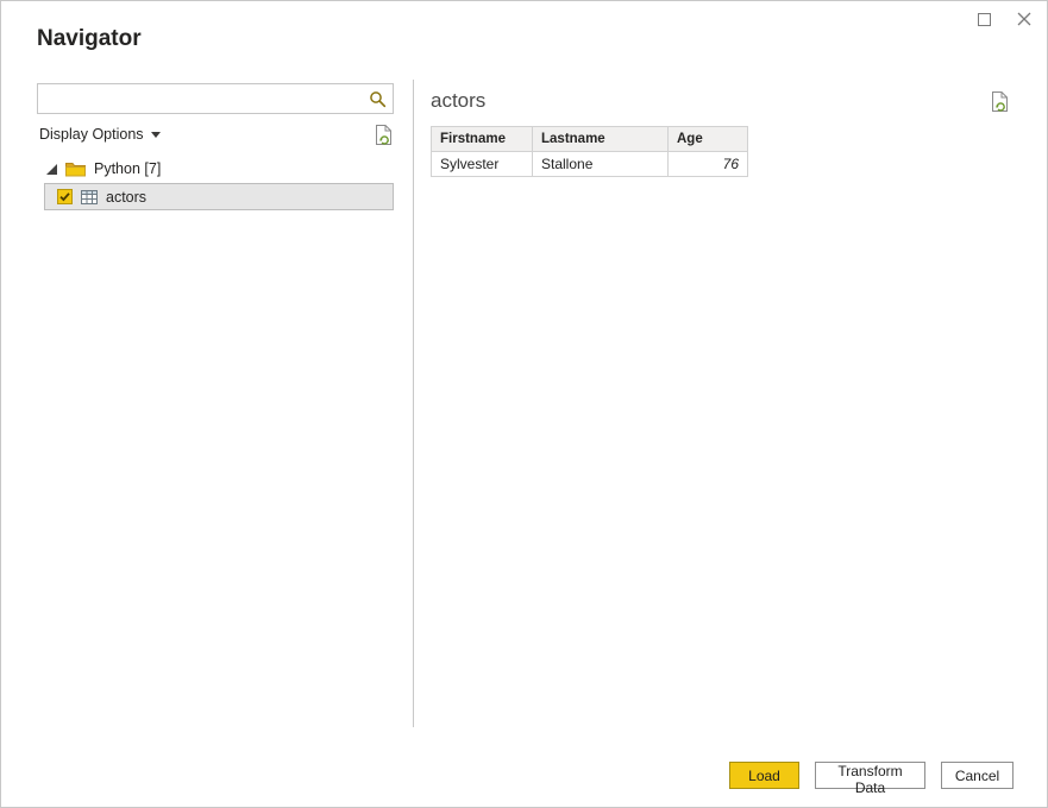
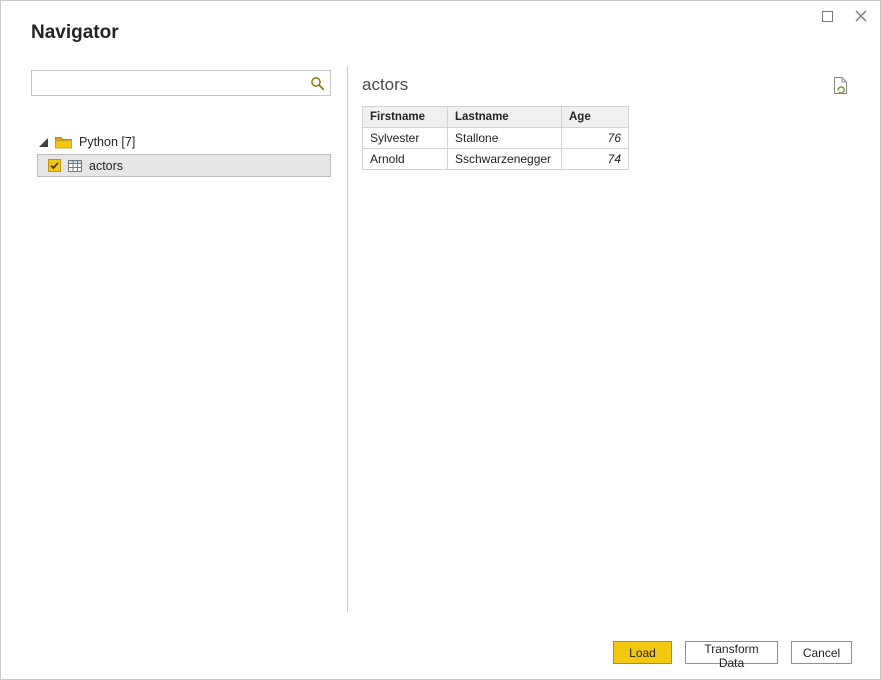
  Navigator
- Display Options
  Python [7]
  actors
  actors
  Firstname	Lastname	Age
  Sylvester	Stallone	76
+ Arnold	Sschwarzenegger	74
  Load
  Transform Data
  Cancel
